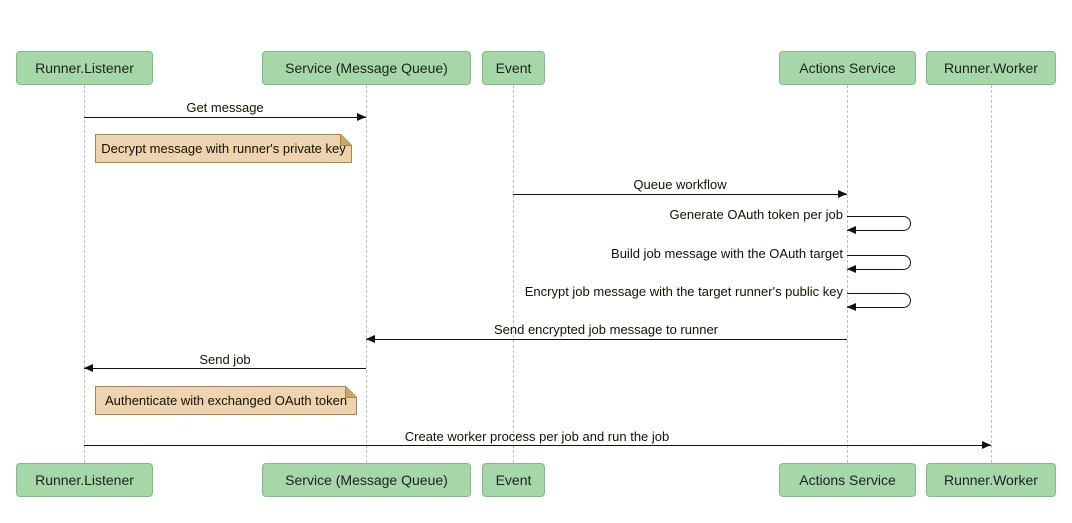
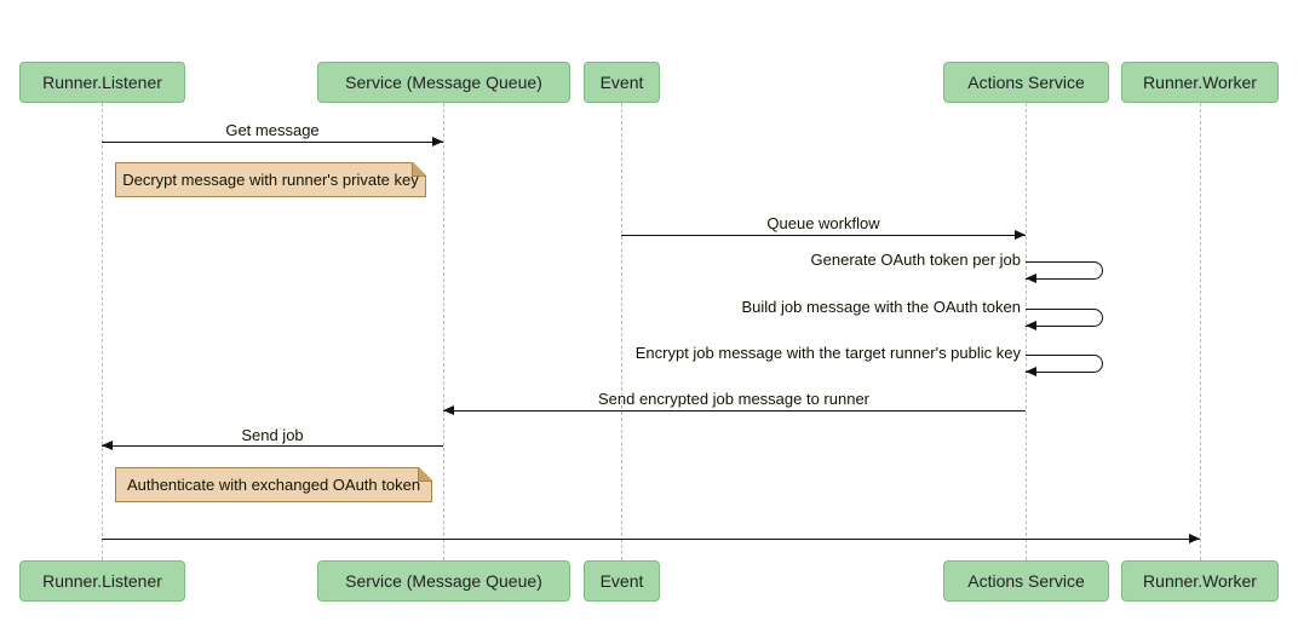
  Runner.Listener
  Service (Message Queue)
  Event
  Actions Service
  Runner.Worker
  Get message
  Decrypt message with runner's private key
  Queue workflow
  Generate OAuth token per job
- Build job message with the OAuth target
+ Build job message with the OAuth token
  Encrypt job message with the target runner's public key
  Send encrypted job message to runner
  Send job
  Authenticate with exchanged OAuth token
- Create worker process per job and run the job
  Runner.Listener
  Service (Message Queue)
  Event
  Actions Service
  Runner.Worker
